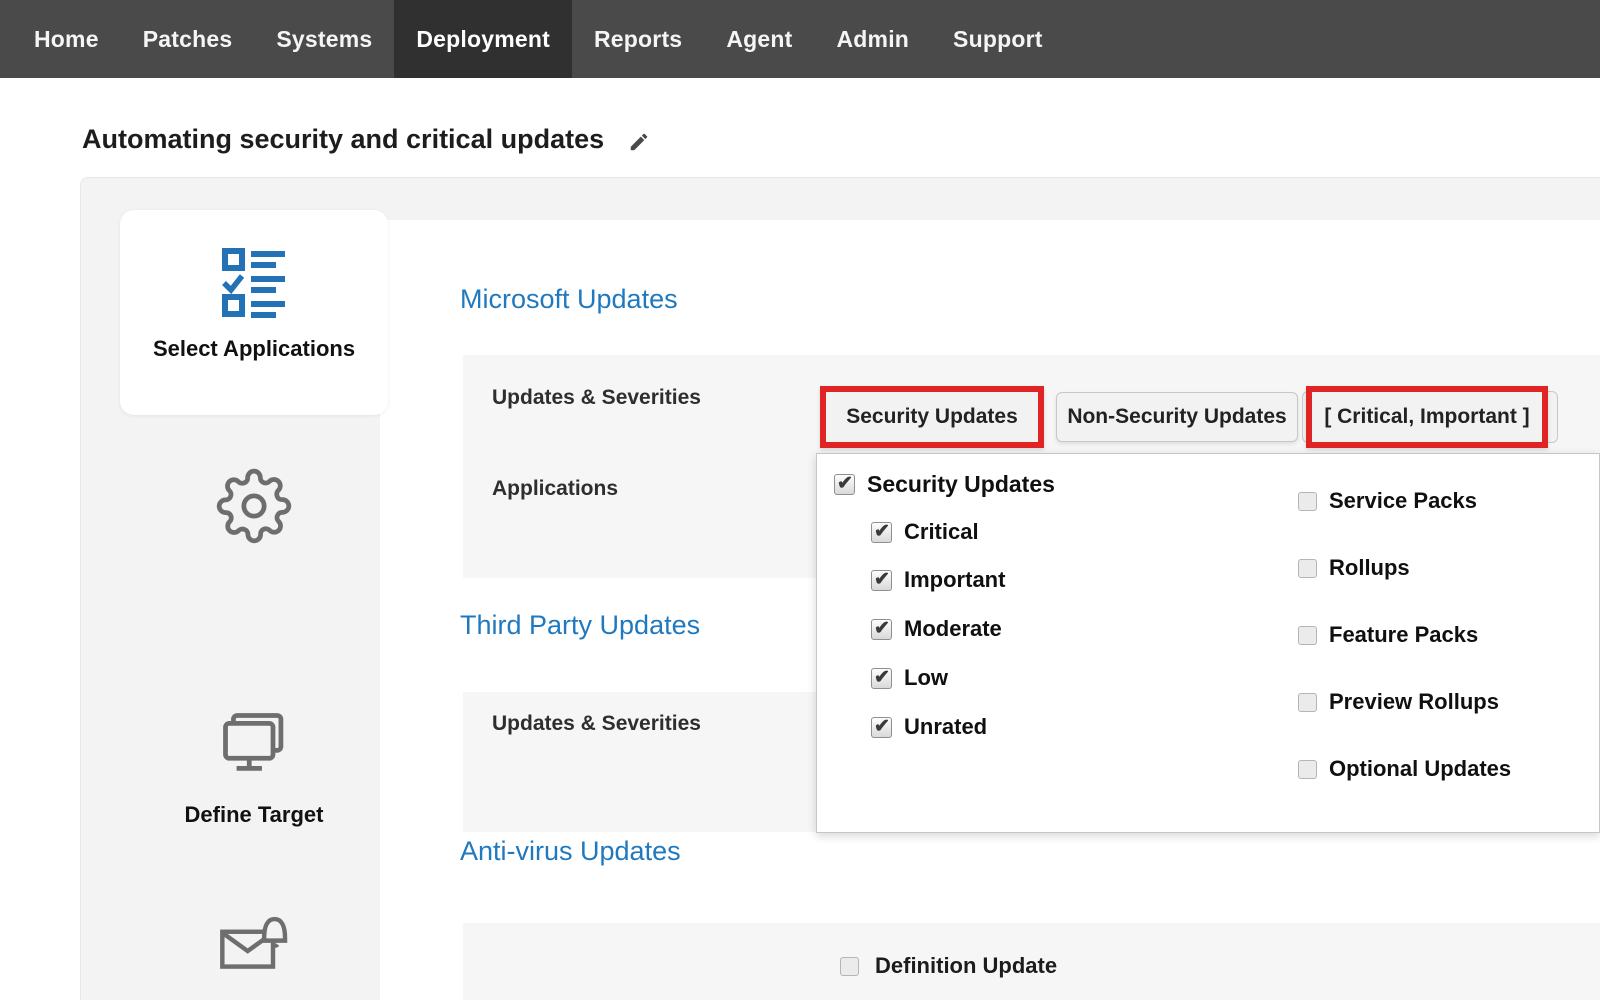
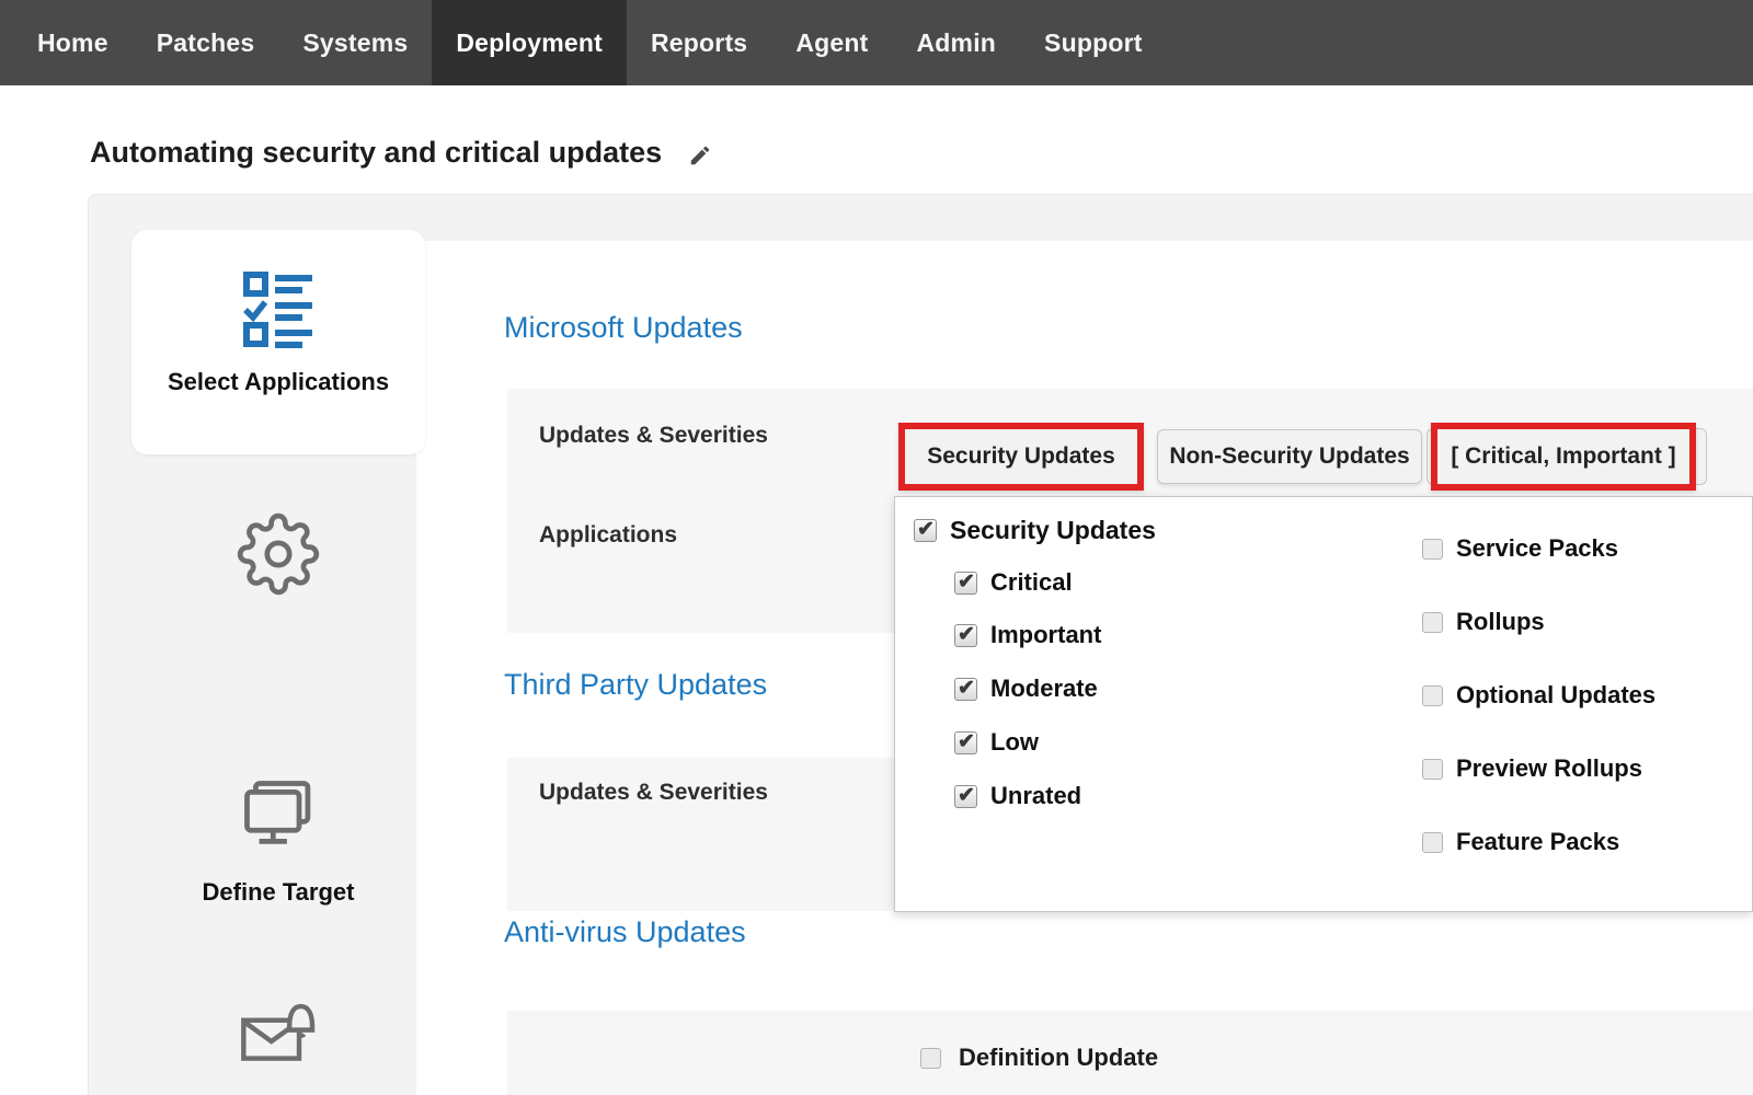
  Home
  Patches
  Systems
  Deployment
  Reports
  Agent
  Admin
  Support
  Automating security and critical updates
  Select Applications
  Define Target
  Microsoft Updates
  Updates & Severities
  Applications
  Security Updates
  Non-Security Updates
  [ Critical, Important ]
  Security Updates
  Critical
  Important
  Moderate
  Low
  Unrated
  Service Packs
  Rollups
- Feature Packs
+ Optional Updates
  Preview Rollups
- Optional Updates
+ Feature Packs
  Third Party Updates
  Updates & Severities
  Anti-virus Updates
  Definition Update
